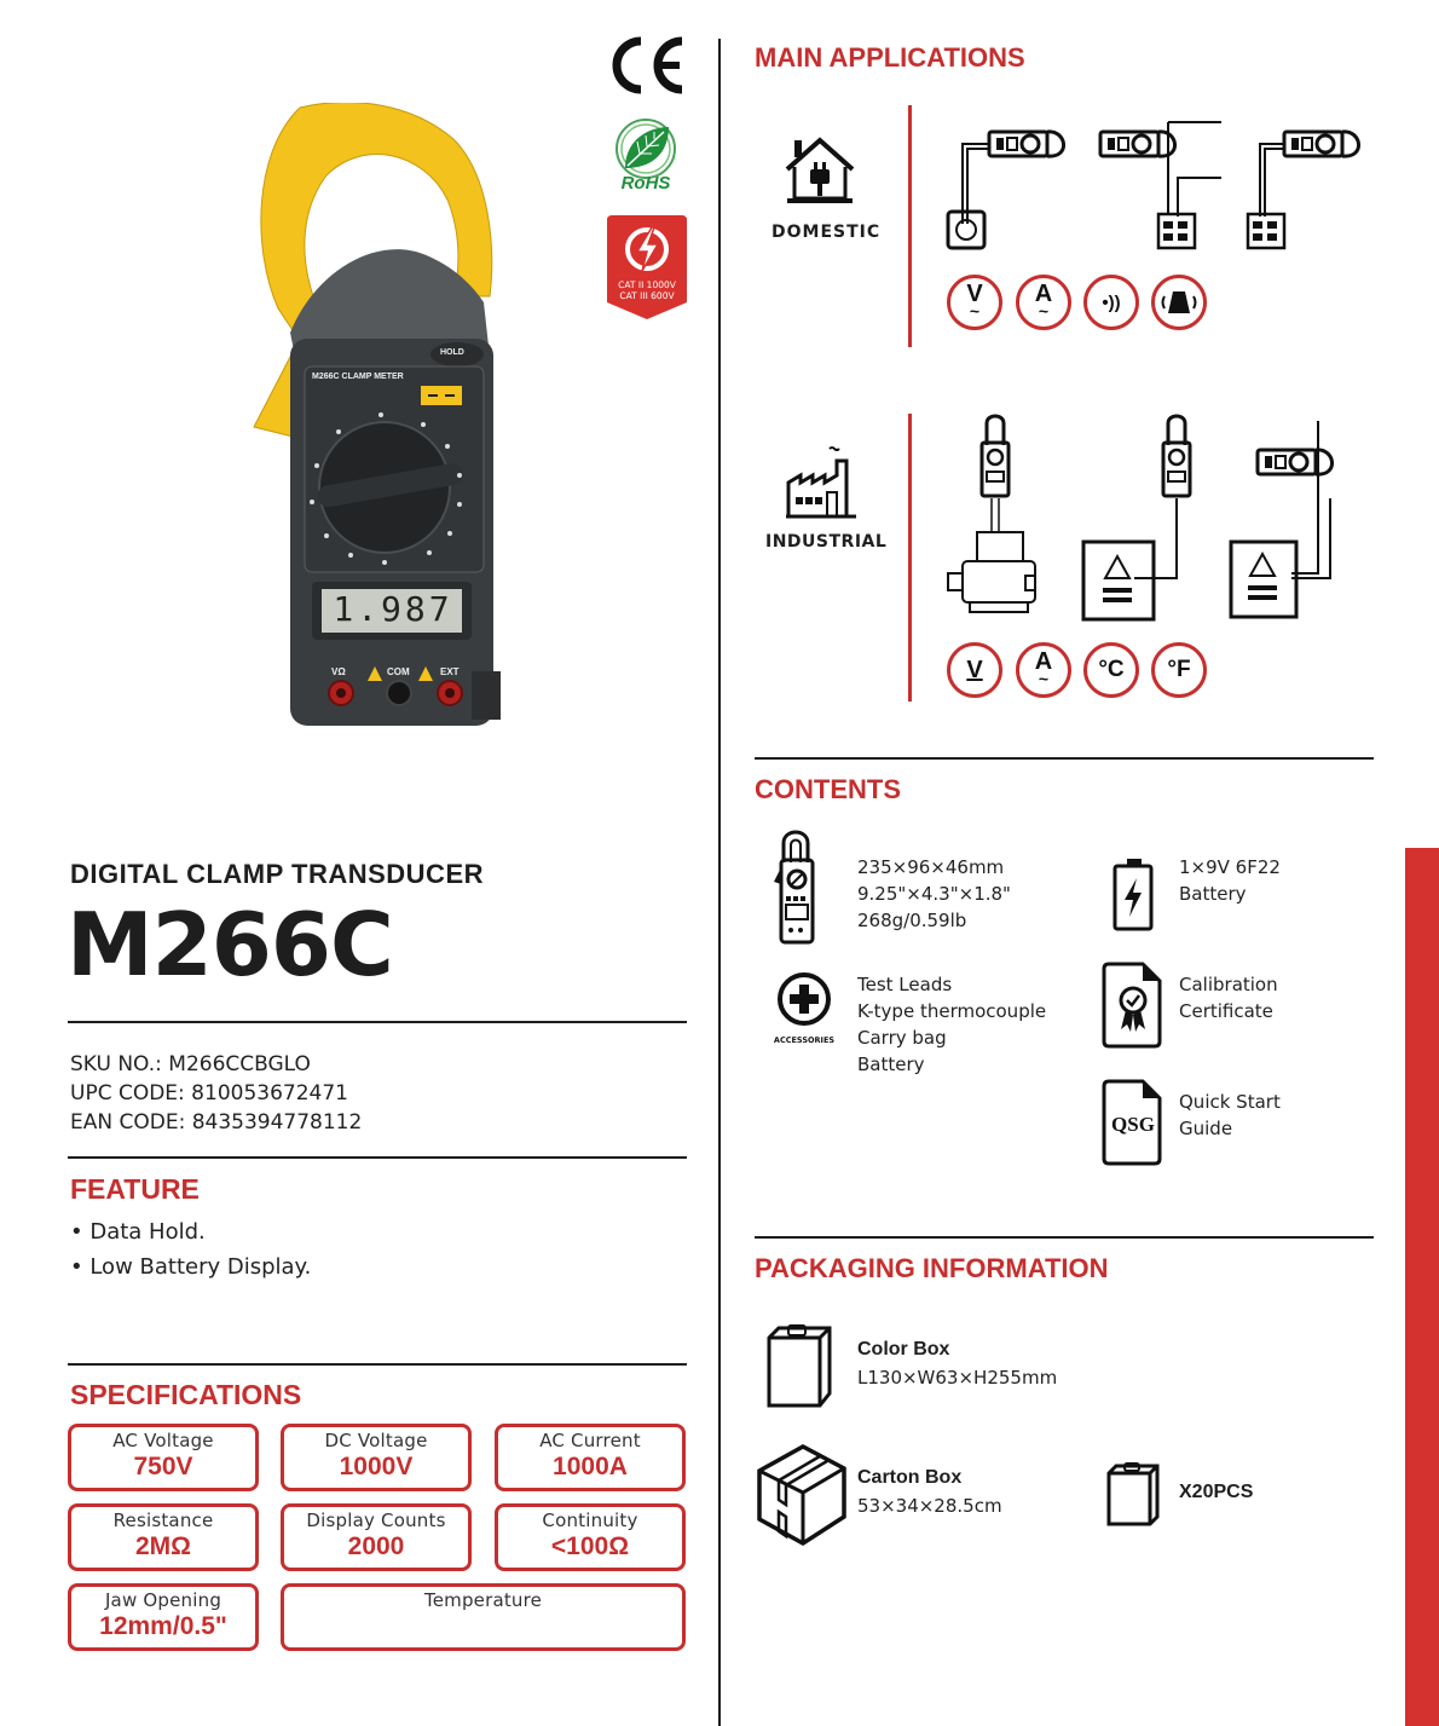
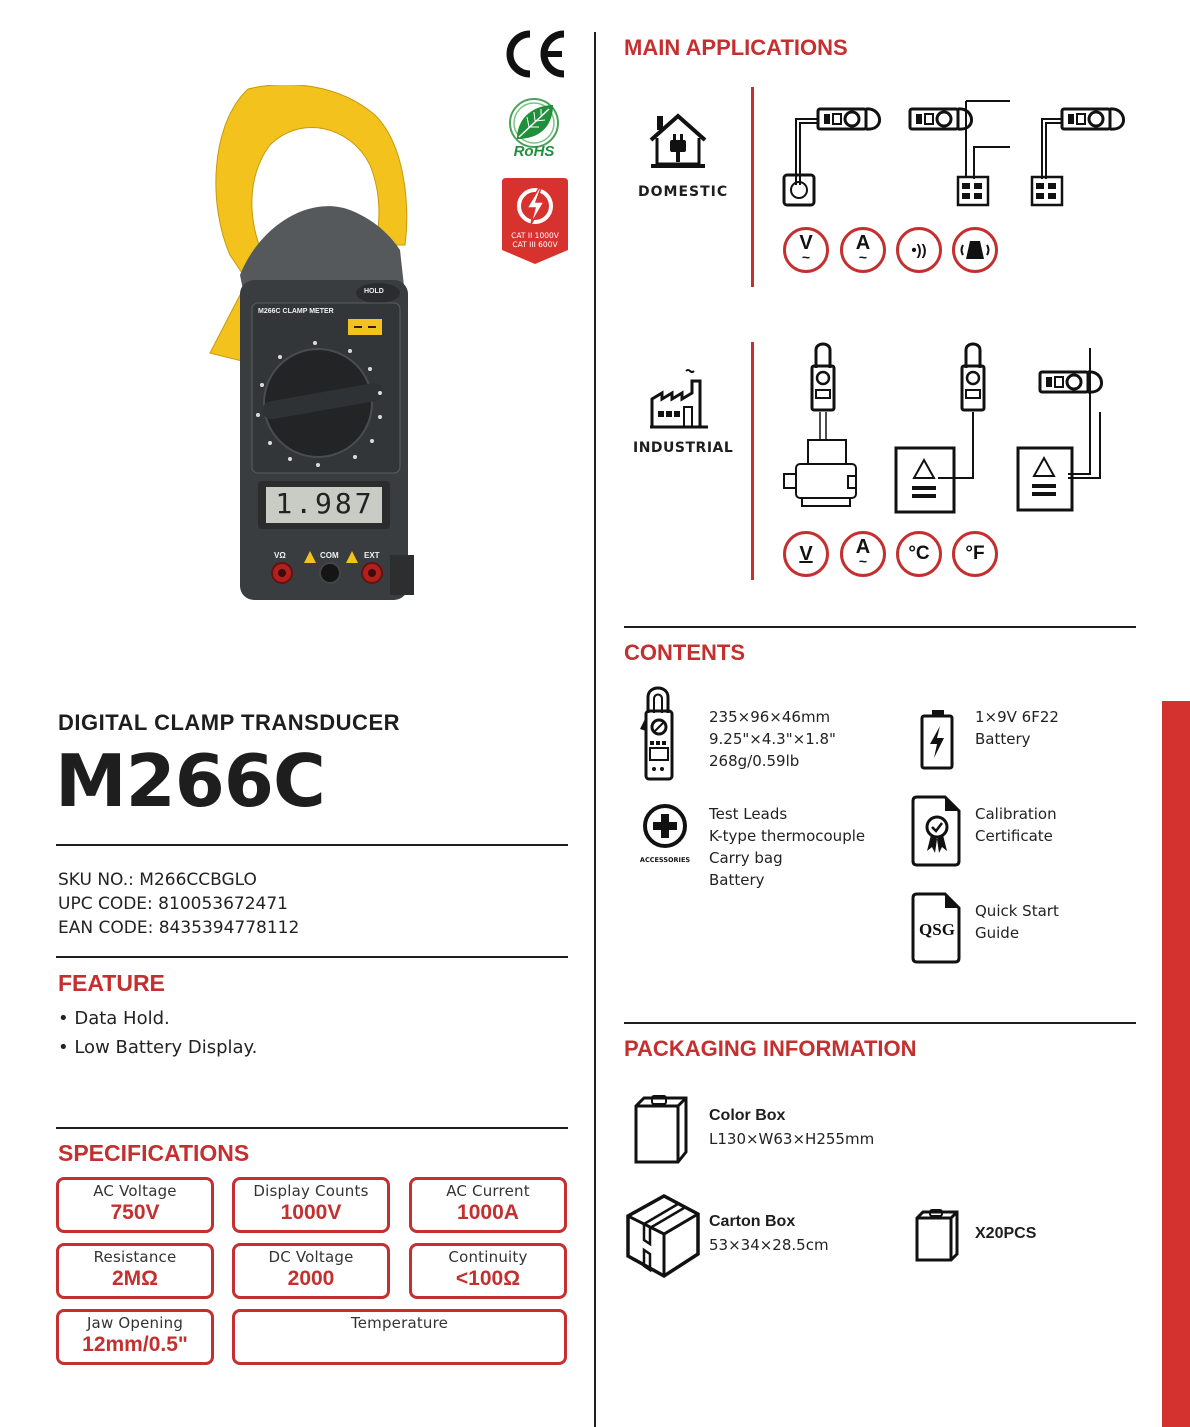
  RoHS
  CAT II 1000V
  CAT III 600V
  1.987
  VΩ
  COM
  EXT
  DIGITAL CLAMP TRANSDUCER
  M266C
  SKU NO.: M266CCBGLO
  UPC CODE: 810053672471
  EAN CODE: 8435394778112
  FEATURE
  • Data Hold.
  • Low Battery Display.
  SPECIFICATIONS
  AC Voltage
  750V
- DC Voltage
+ Display Counts
  1000V
  AC Current
  1000A
  Resistance
  2MΩ
- Display Counts
+ DC Voltage
  2000
  Continuity
  <100Ω
  Jaw Opening
  12mm/0.5"
  Temperature
  MAIN APPLICATIONS
  DOMESTIC
  V
  ~
  A
  ~
  •))
  INDUSTRIAL
  V
  A
  ~
  °C
  °F
  CONTENTS
  235×96×46mm
  9.25"×4.3"×1.8"
  268g/0.59lb
  1×9V 6F22
  Battery
  ACCESSORIES
  Test Leads
  K-type thermocouple
  Carry bag
  Battery
  Calibration
  Certificate
  QSG
  Quick Start
  Guide
  PACKAGING INFORMATION
  Color Box
  L130×W63×H255mm
  Carton Box
  53×34×28.5cm
  X20PCS
